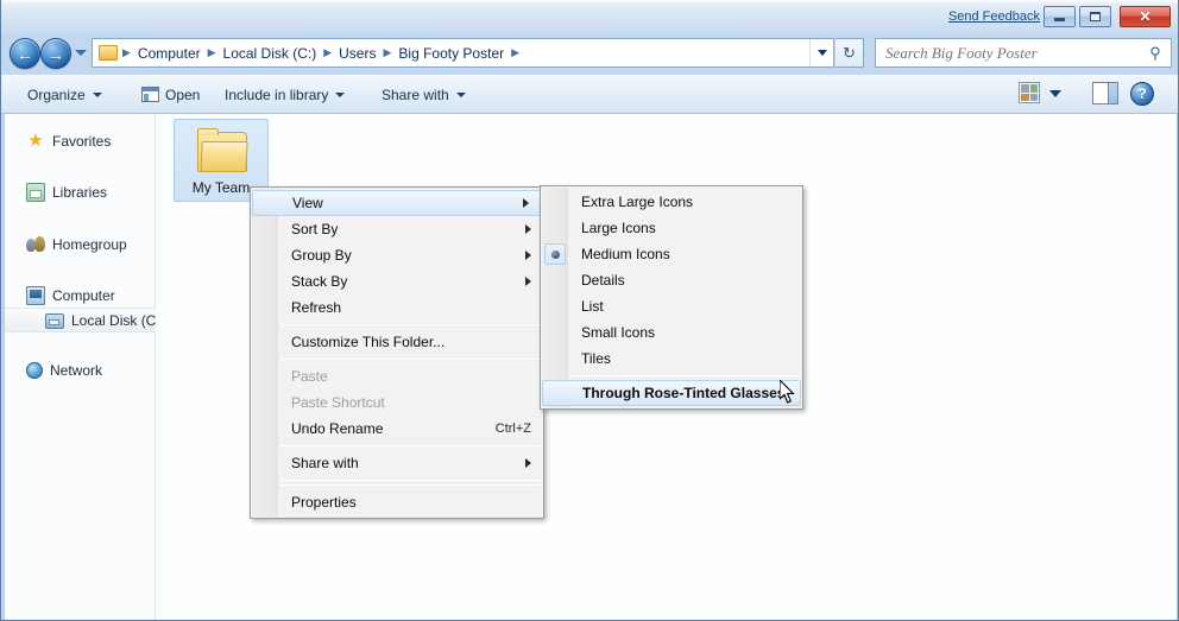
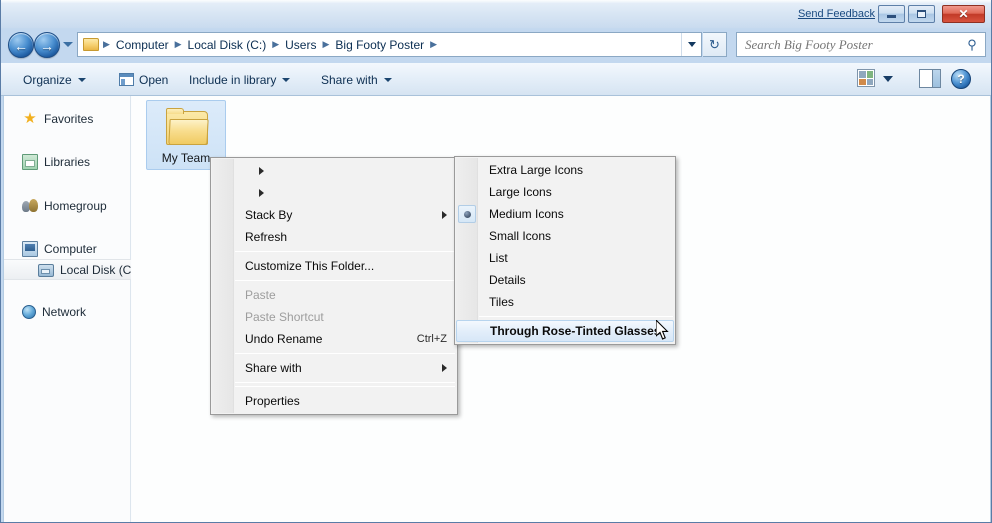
  Send Feedback
  ✕
  ←
  →
  ▶
  Computer
  ▶
  Local Disk (C:)
  ▶
  Users
  ▶
  Big Footy Poster
  ▶
  ↻
  Search Big Footy Poster
  ⚲
  Organize
  Open
  Include in library
  Share with
  ?
  ★
  Favorites
  Libraries
  Homegroup
  Computer
  Local Disk (C
  Network
  My Team
- View
- Sort By
- Group By
  Stack By
  Refresh
  Customize This Folder...
  Paste
  Paste Shortcut
  Undo Rename
  Ctrl+Z
  Share with
  Properties
  Extra Large Icons
  Large Icons
  Medium Icons
- Details
+ Small Icons
  List
- Small Icons
+ Details
  Tiles
  Through Rose-Tinted Glasse
